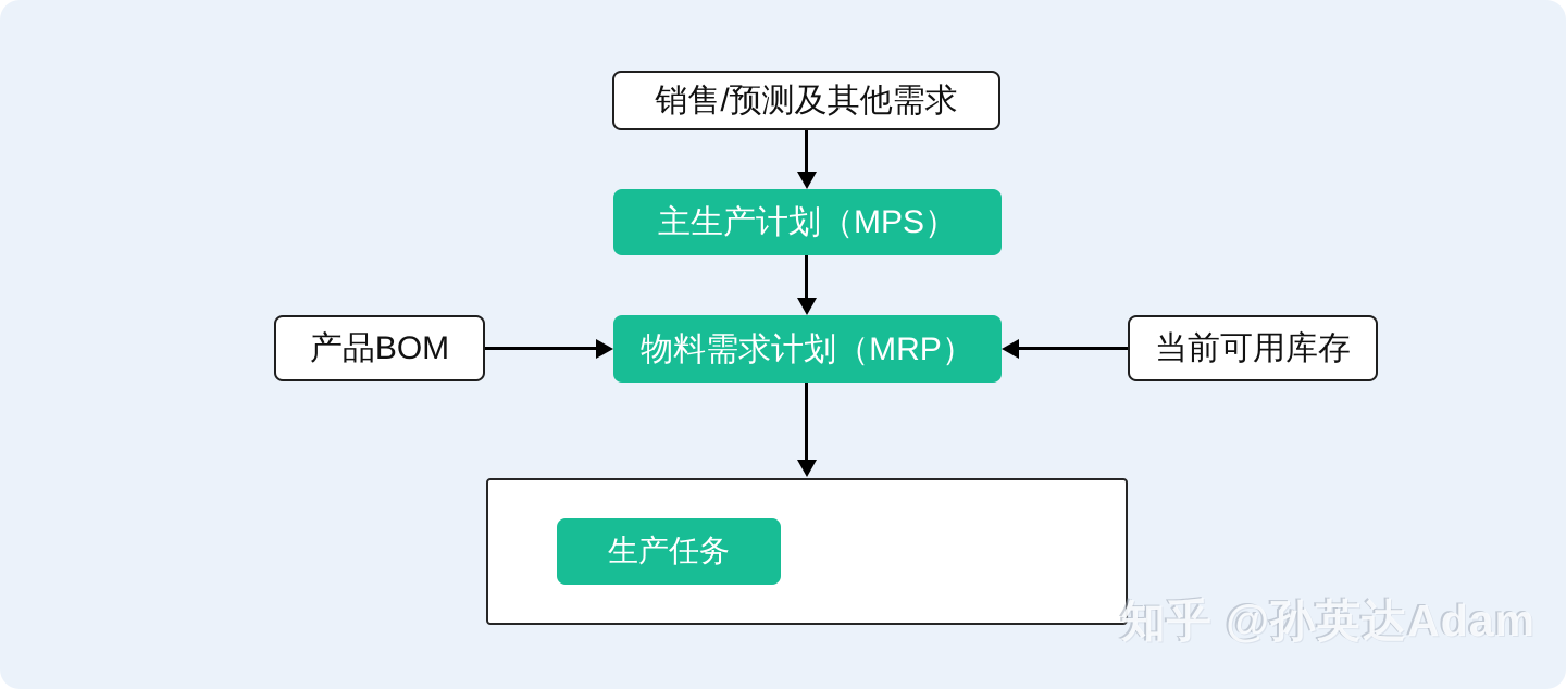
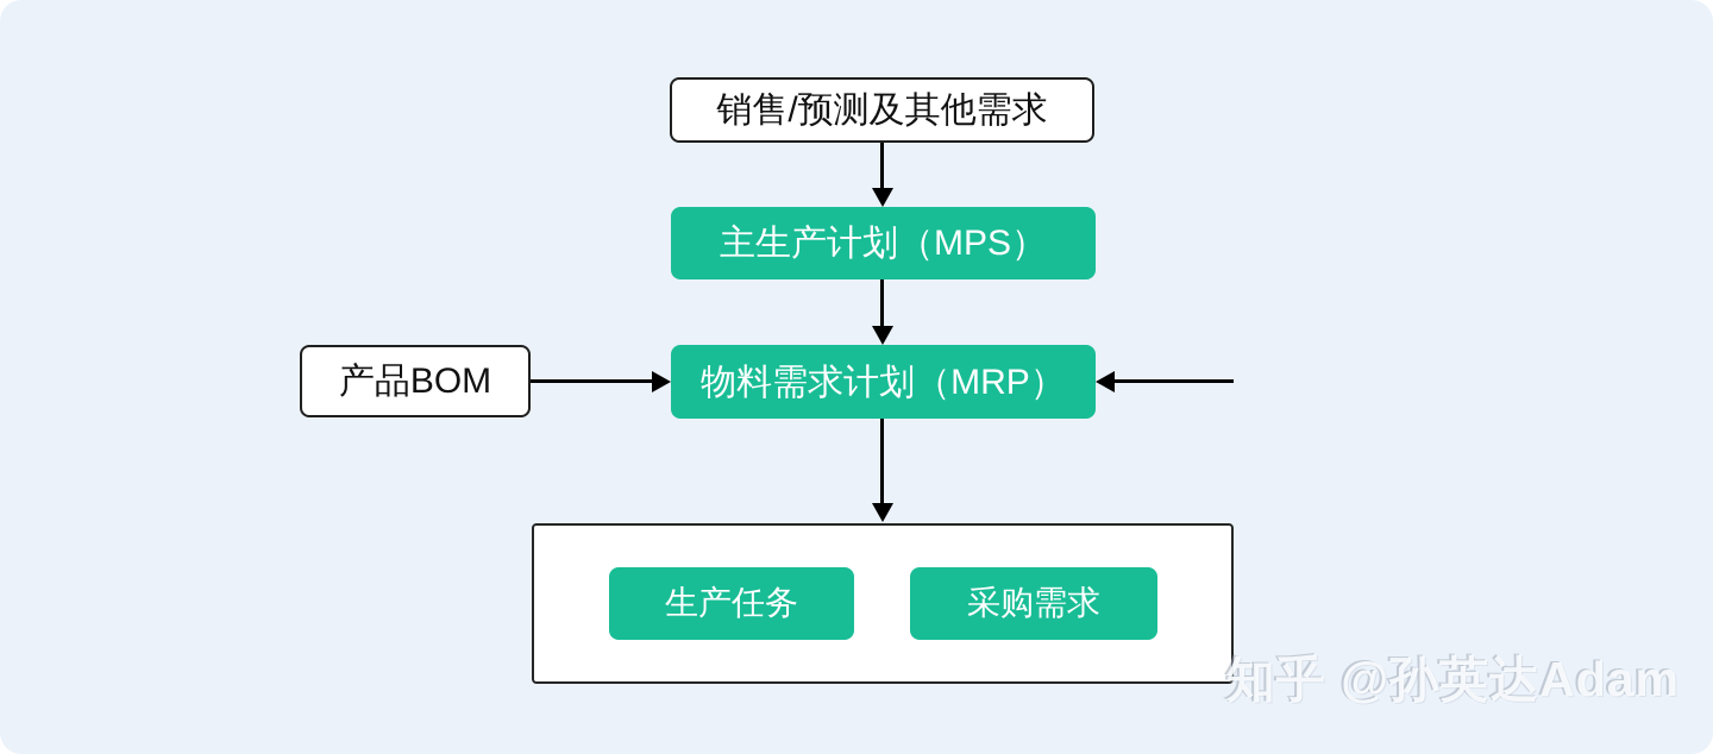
  销售/预测及其他需求
  主生产计划（MPS）
  产品BOM
  物料需求计划（MRP）
- 当前可用库存
  生产任务
+ 采购需求
  知乎 @孙英达Adam
